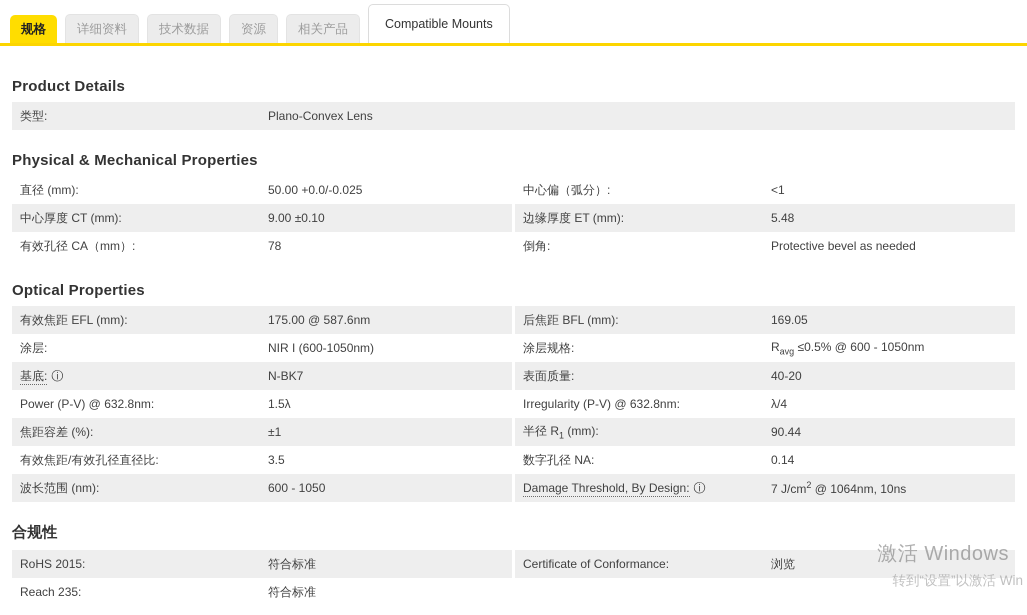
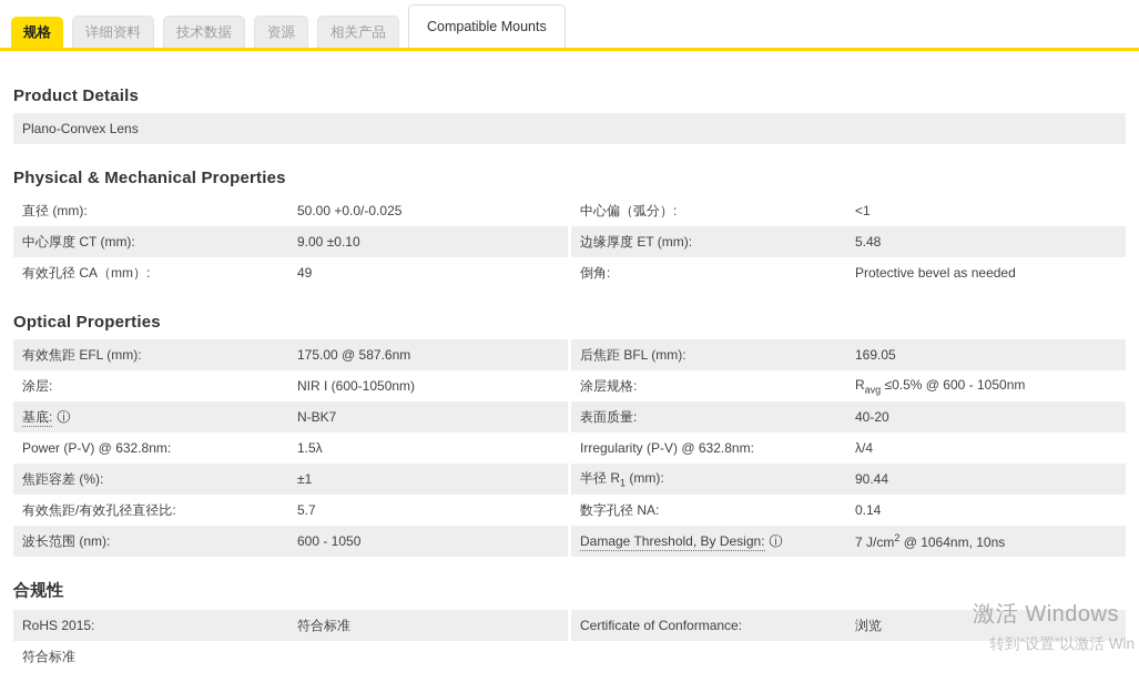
  规格
  详细资料
  技术数据
  资源
  相关产品
  Compatible Mounts
  Product Details
- 类型:
  Plano-Convex Lens
  Physical & Mechanical Properties
  直径 (mm):
  50.00 +0.0/-0.025
  中心偏（弧分）:
  <1
  中心厚度 CT (mm):
  9.00 ±0.10
  边缘厚度 ET (mm):
  5.48
  有效孔径 CA（mm）:
- 78
+ 49
  倒角:
  Protective bevel as needed
  Optical Properties
  有效焦距 EFL (mm):
  175.00 @ 587.6nm
  后焦距 BFL (mm):
  169.05
  涂层:
  NIR I (600-1050nm)
  涂层规格:
  Ravg ≤0.5% @ 600 - 1050nm
  基底: ⓘ
  N-BK7
  表面质量:
  40-20
  Power (P-V) @ 632.8nm:
  1.5λ
  Irregularity (P-V) @ 632.8nm:
  λ/4
  焦距容差 (%):
  ±1
  半径 R1 (mm):
  90.44
  有效焦距/有效孔径直径比:
- 3.5
+ 5.7
  数字孔径 NA:
  0.14
  波长范围 (nm):
  600 - 1050
  Damage Threshold, By Design: ⓘ
  7 J/cm2 @ 1064nm, 10ns
  合规性
  RoHS 2015:
  符合标准
  Certificate of Conformance:
  浏览
- Reach 235:
  符合标准
  激活 Windows
  转到“设置”以激活 Win
